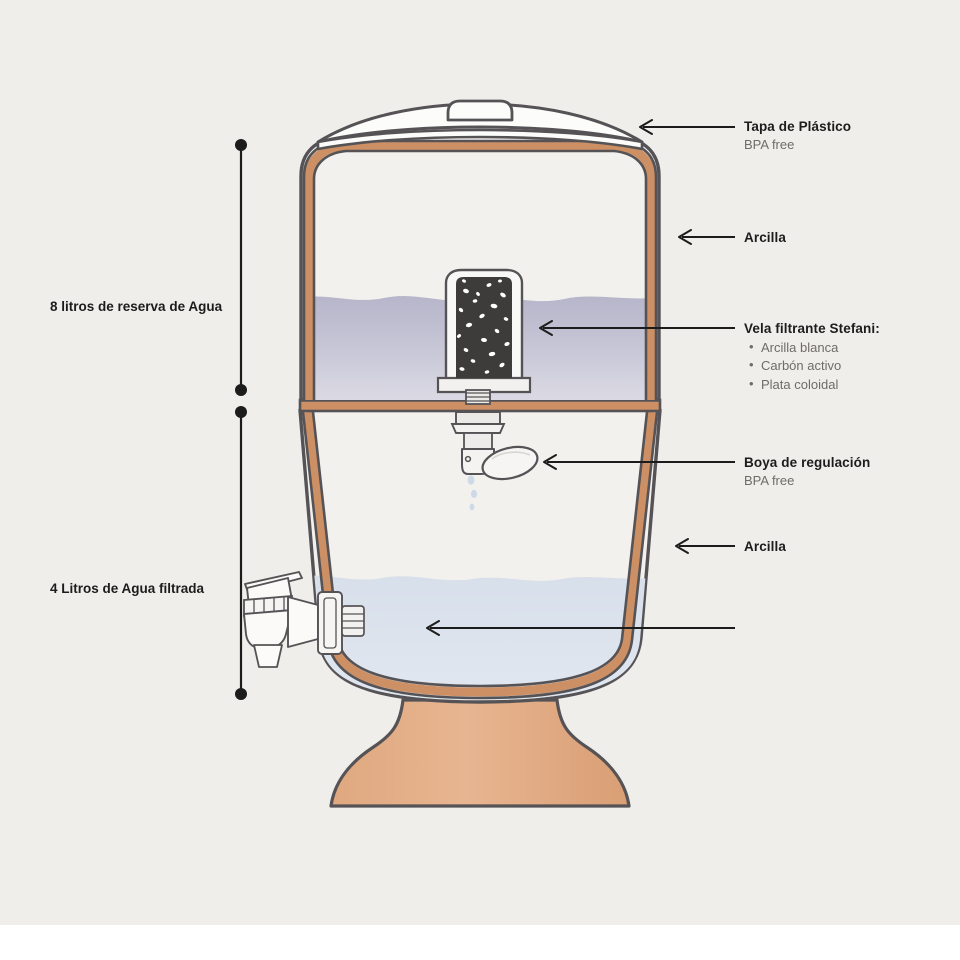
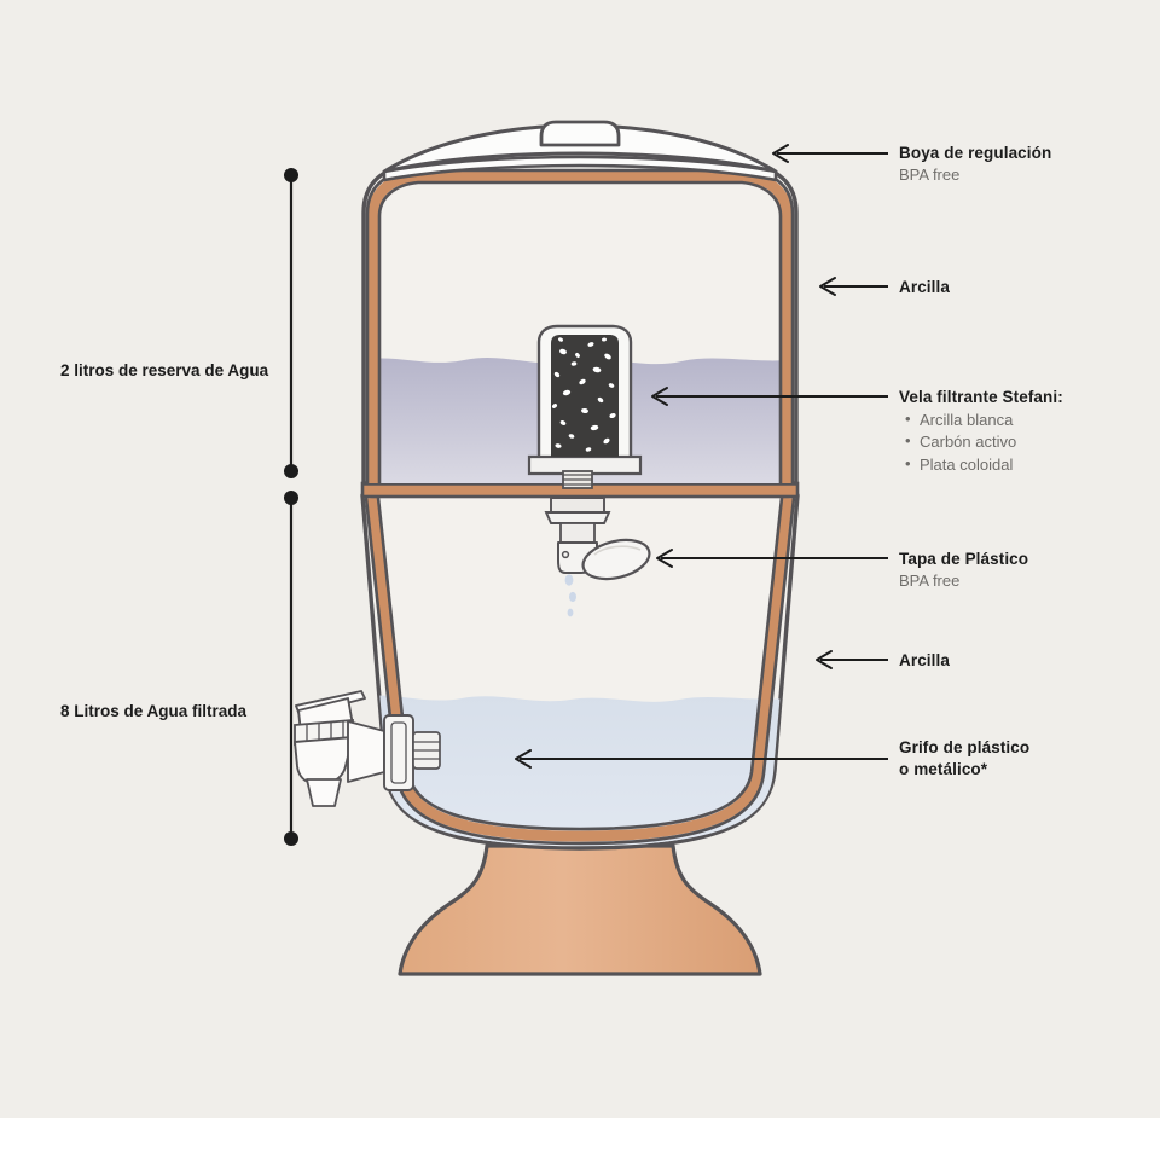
- 8 litros de reserva de Agua
+ 2 litros de reserva de Agua
- 4 Litros de Agua filtrada
+ 8 Litros de Agua filtrada
- Tapa de Plástico
+ Boya de regulación
  BPA free
  Arcilla
  Vela filtrante Stefani:
  Arcilla blanca
  Carbón activo
  Plata coloidal
- Boya de regulación
+ Tapa de Plástico
  BPA free
  Arcilla
+ Grifo de plástico
+ o metálico*
